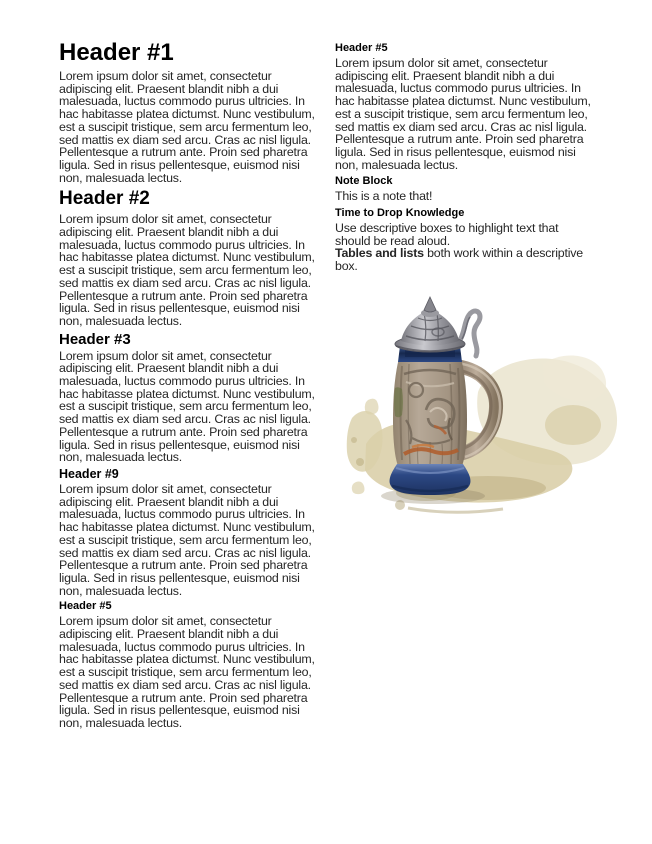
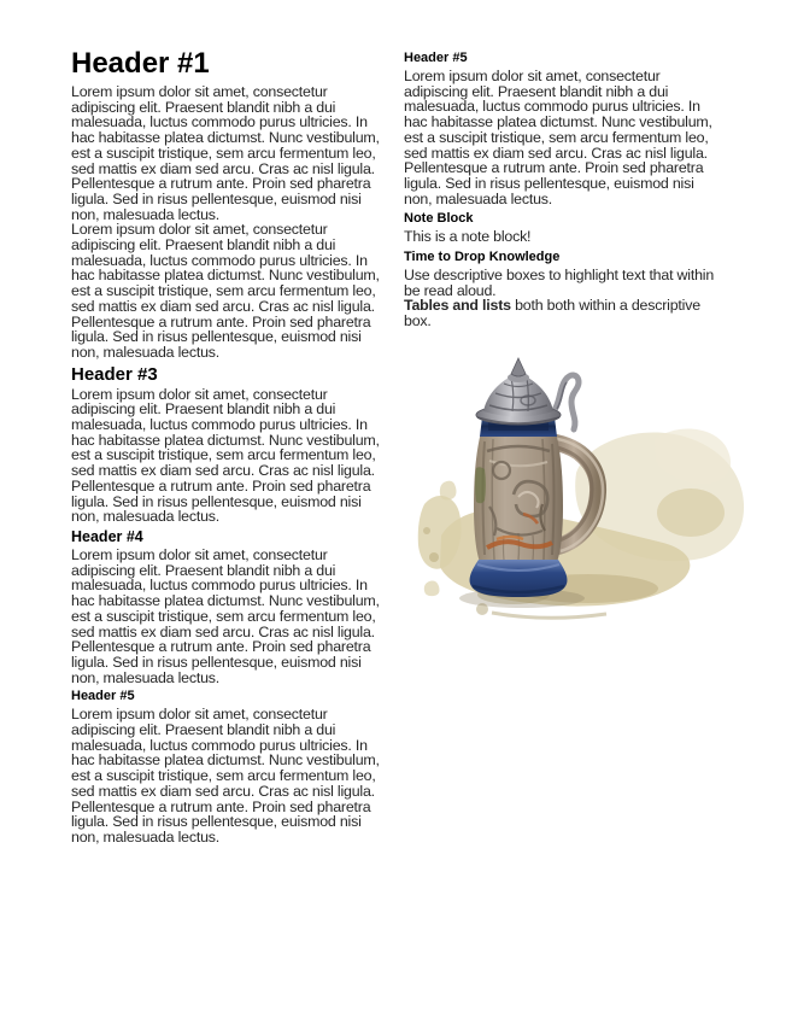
  Header #1
  Lorem ipsum dolor sit amet, consectetur adipiscing elit. Praesent blandit nibh a dui malesuada, luctus commodo purus ultricies. In hac habitasse platea dictumst. Nunc vestibulum, est a suscipit tristique, sem arcu fermentum leo, sed mattis ex diam sed arcu. Cras ac nisl ligula. Pellentesque a rutrum ante. Proin sed pharetra ligula. Sed in risus pellentesque, euismod nisi non, malesuada lectus.
- Header #2
  Lorem ipsum dolor sit amet, consectetur adipiscing elit. Praesent blandit nibh a dui malesuada, luctus commodo purus ultricies. In hac habitasse platea dictumst. Nunc vestibulum, est a suscipit tristique, sem arcu fermentum leo, sed mattis ex diam sed arcu. Cras ac nisl ligula. Pellentesque a rutrum ante. Proin sed pharetra ligula. Sed in risus pellentesque, euismod nisi non, malesuada lectus.
  Header #3
  Lorem ipsum dolor sit amet, consectetur adipiscing elit. Praesent blandit nibh a dui malesuada, luctus commodo purus ultricies. In hac habitasse platea dictumst. Nunc vestibulum, est a suscipit tristique, sem arcu fermentum leo, sed mattis ex diam sed arcu. Cras ac nisl ligula. Pellentesque a rutrum ante. Proin sed pharetra ligula. Sed in risus pellentesque, euismod nisi non, malesuada lectus.
- Header #9
+ Header #4
  Lorem ipsum dolor sit amet, consectetur adipiscing elit. Praesent blandit nibh a dui malesuada, luctus commodo purus ultricies. In hac habitasse platea dictumst. Nunc vestibulum, est a suscipit tristique, sem arcu fermentum leo, sed mattis ex diam sed arcu. Cras ac nisl ligula. Pellentesque a rutrum ante. Proin sed pharetra ligula. Sed in risus pellentesque, euismod nisi non, malesuada lectus.
  Header #5
  Lorem ipsum dolor sit amet, consectetur adipiscing elit. Praesent blandit nibh a dui malesuada, luctus commodo purus ultricies. In hac habitasse platea dictumst. Nunc vestibulum, est a suscipit tristique, sem arcu fermentum leo, sed mattis ex diam sed arcu. Cras ac nisl ligula. Pellentesque a rutrum ante. Proin sed pharetra ligula. Sed in risus pellentesque, euismod nisi non, malesuada lectus.
  Header #5
  Lorem ipsum dolor sit amet, consectetur adipiscing elit. Praesent blandit nibh a dui malesuada, luctus commodo purus ultricies. In hac habitasse platea dictumst. Nunc vestibulum, est a suscipit tristique, sem arcu fermentum leo, sed mattis ex diam sed arcu. Cras ac nisl ligula. Pellentesque a rutrum ante. Proin sed pharetra ligula. Sed in risus pellentesque, euismod nisi non, malesuada lectus.
  Note Block
- This is a note that!
+ This is a note block!
  Time to Drop Knowledge
- Use descriptive boxes to highlight text that should be read aloud.
+ Use descriptive boxes to highlight text that within be read aloud.
- Tables and lists both work within a descriptive box.
+ Tables and lists both both within a descriptive box.
